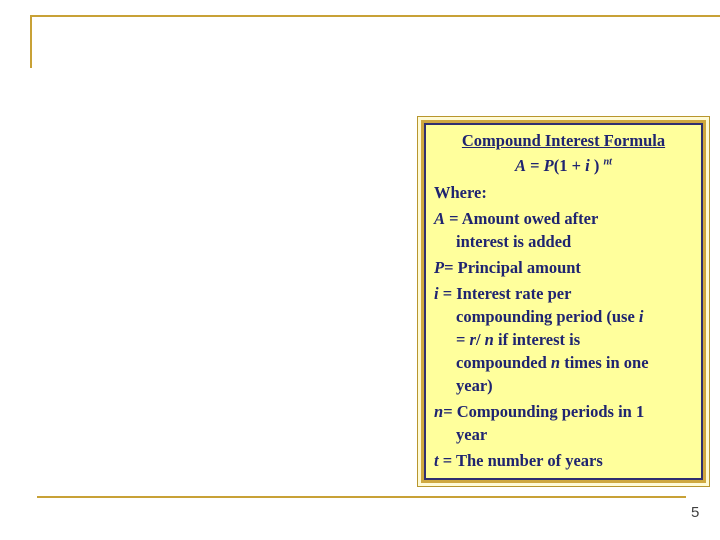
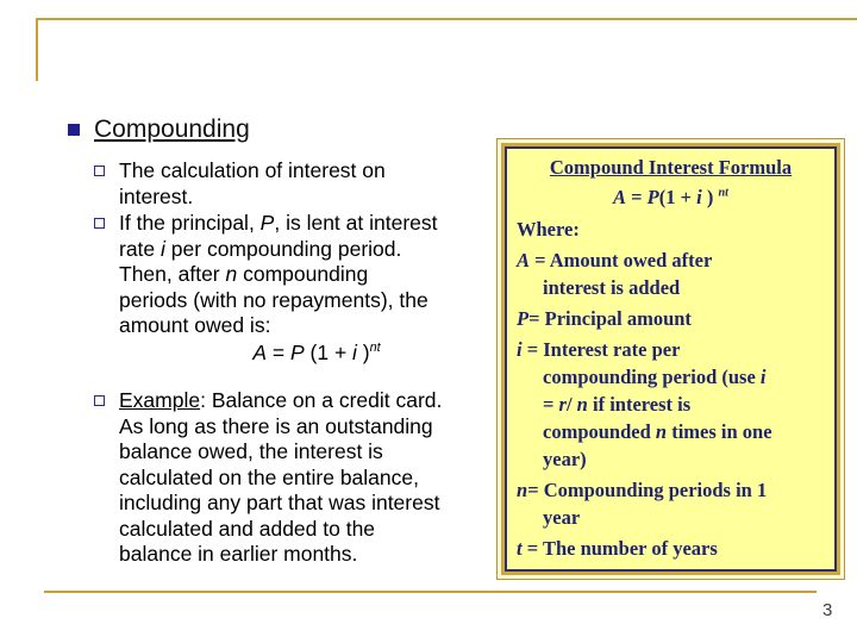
+ Compounding
+ The calculation of interest on
+ interest.
+ If the principal, P, is lent at interest
+ rate i per compounding period.
+ Then, after n compounding
+ periods (with no repayments), the
+ amount owed is:
+ A = P (1 + i )nt
+ Example: Balance on a credit card.
+ As long as there is an outstanding
+ balance owed, the interest is
+ calculated on the entire balance,
+ including any part that was interest
+ calculated and added to the
+ balance in earlier months.
  Compound Interest Formula
  A = P(1 + i ) nt
  Where:
  A = Amount owed after
  interest is added
  P= Principal amount
  i = Interest rate per
  compounding period (use i
  = r/ n if interest is
  compounded n times in one
  year)
  n= Compounding periods in 1
  year
  t = The number of years
- 5
+ 3
